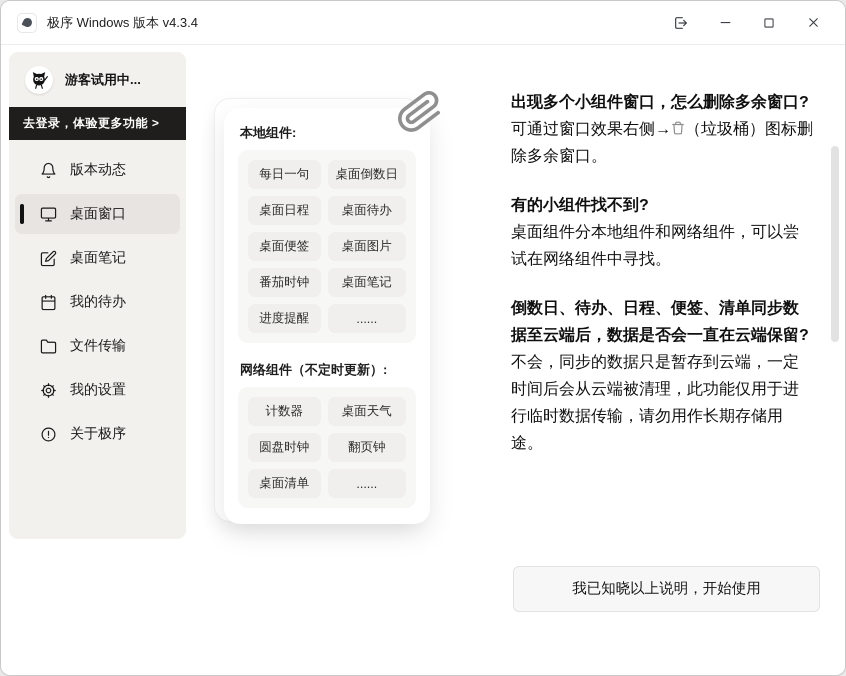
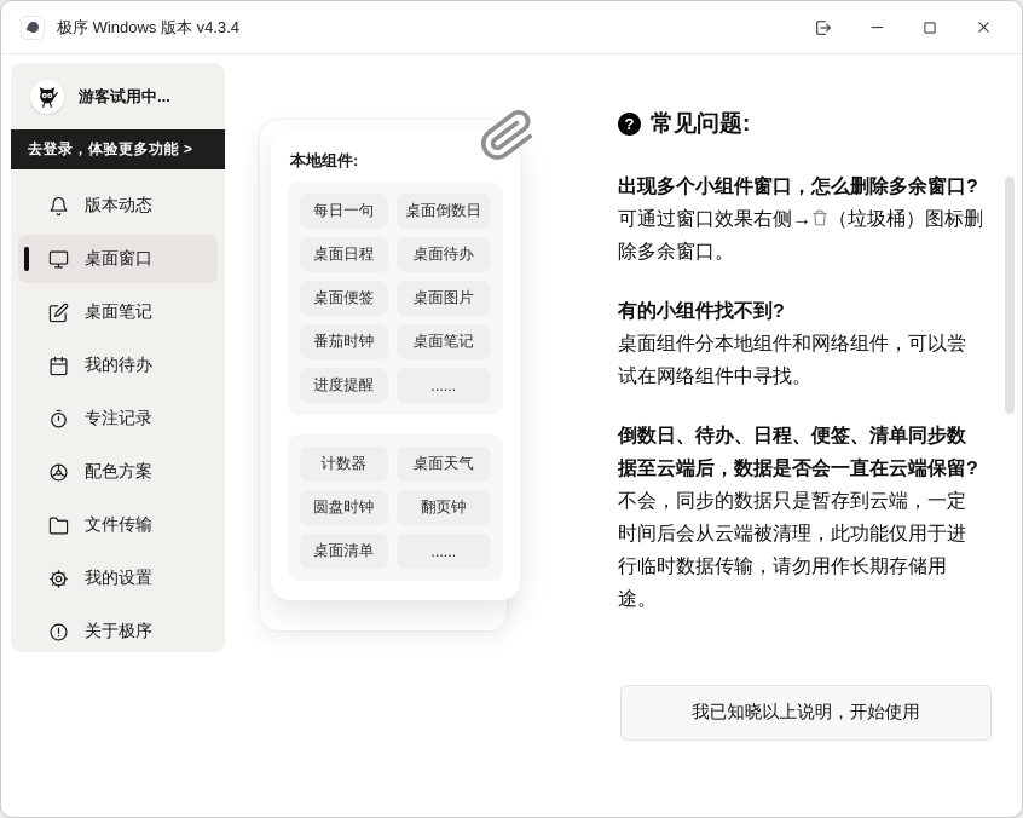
  极序 Windows 版本 v4.3.4
  游客试用中...
  去登录，体验更多功能 >
  版本动态
  桌面窗口
  桌面笔记
  我的待办
+ 专注记录
+ 配色方案
  文件传输
  我的设置
  关于极序
  本地组件:
  每日一句
  桌面倒数日
  桌面日程
  桌面待办
  桌面便签
  桌面图片
  番茄时钟
  桌面笔记
  进度提醒
  ......
- 网络组件（不定时更新）:
  计数器
  桌面天气
  圆盘时钟
  翻页钟
  桌面清单
  ......
+ ?
+ 常见问题:
  出现多个小组件窗口，怎么删除多余窗口?
  可通过窗口效果右侧→ （垃圾桶）图标删除多余窗口。
  有的小组件找不到?
  桌面组件分本地组件和网络组件，可以尝试在网络组件中寻找。
  倒数日、待办、日程、便签、清单同步数据至云端后，数据是否会一直在云端保留?
  不会，同步的数据只是暂存到云端，一定时间后会从云端被清理，此功能仅用于进行临时数据传输，请勿用作长期存储用途。
  我已知晓以上说明，开始使用
